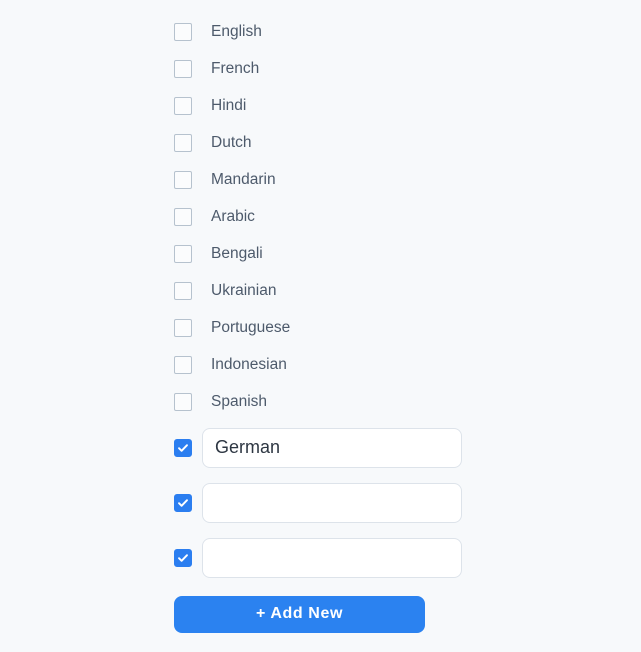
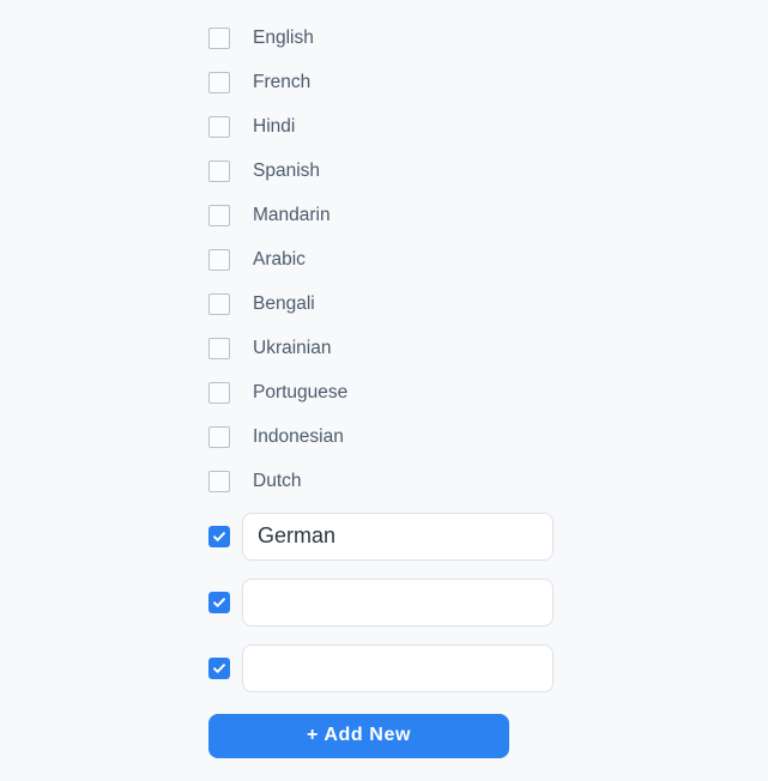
  English
  French
  Hindi
- Dutch
+ Spanish
  Mandarin
  Arabic
  Bengali
  Ukrainian
  Portuguese
  Indonesian
- Spanish
+ Dutch
  German
  + Add New
